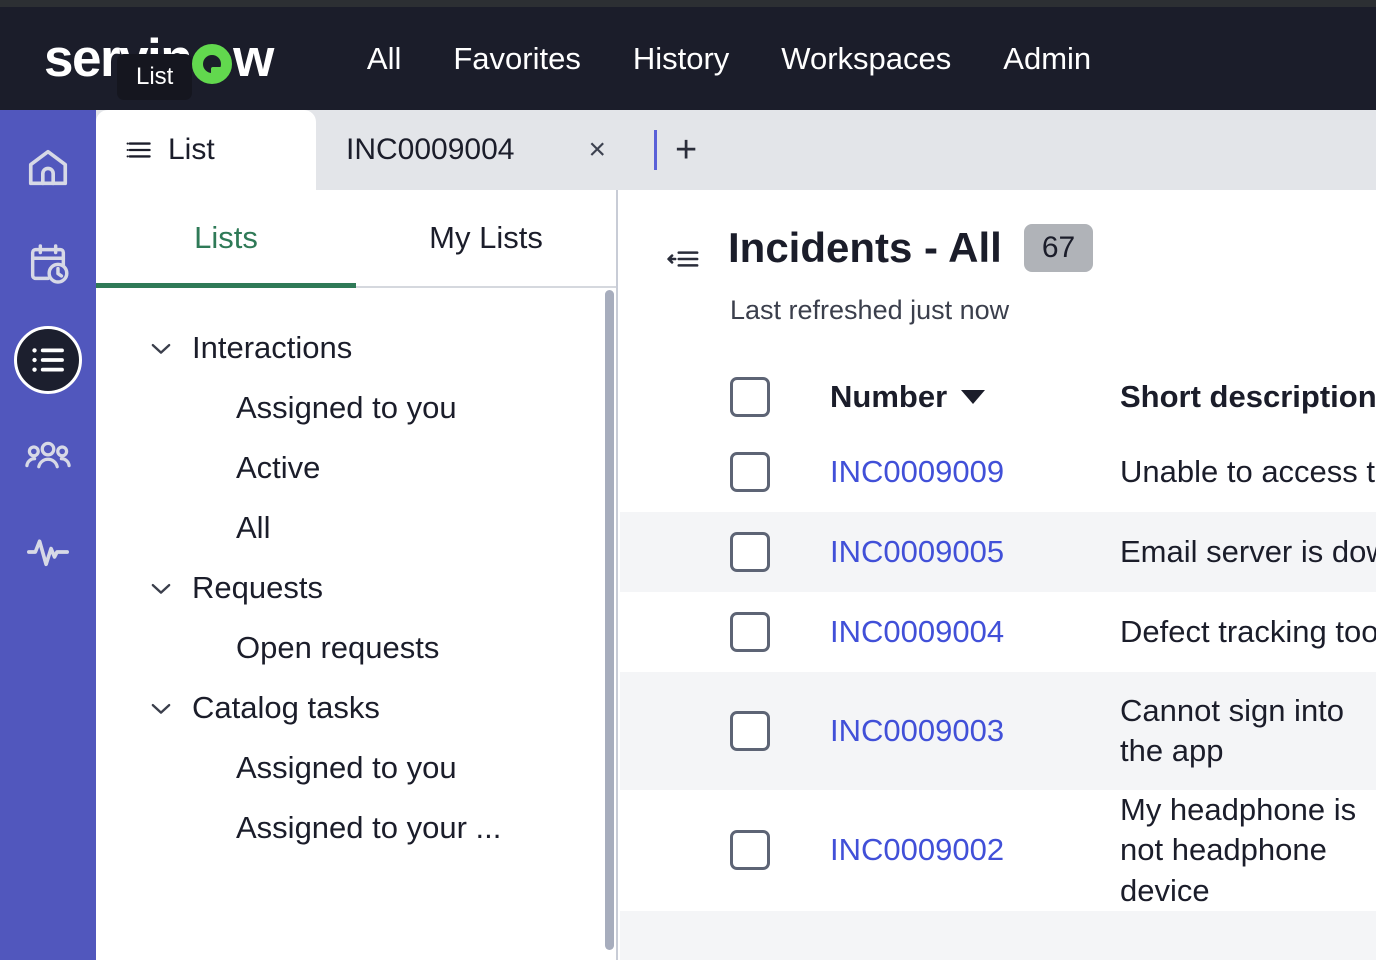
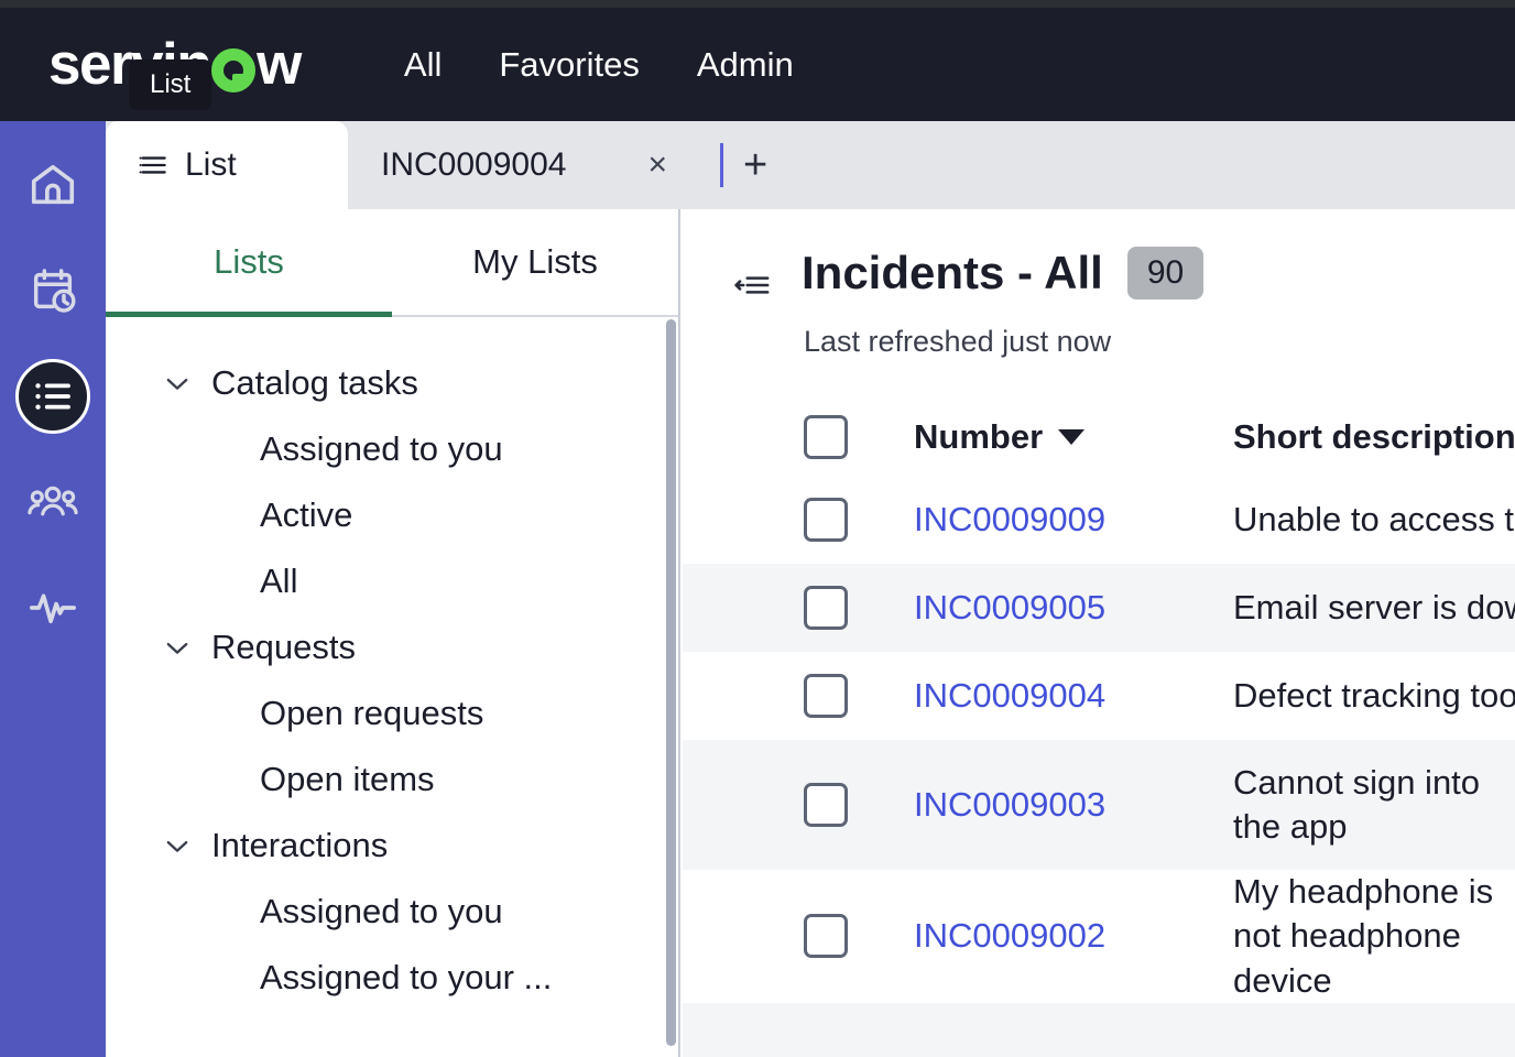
  w
  All
  Favorites
- History
- Workspaces
  Admin
  List
  List
  INC0009004
  ×
  +
  Lists
  My Lists
- Interactions
+ Catalog tasks
  Assigned to you
  Active
  All
  Requests
  Open requests
+ Open items
- Catalog tasks
+ Interactions
  Assigned to you
  Assigned to your ...
  Incidents - All
- 67
+ 90
  Last refreshed just now
  Number
  Short description
  INC0009009
  Unable to access t
  INC0009005
  Email server is do
  INC0009004
  Defect tracking too
  INC0009003
  Cannot sign into the app
  INC0009002
  My headphone is not headphone device
